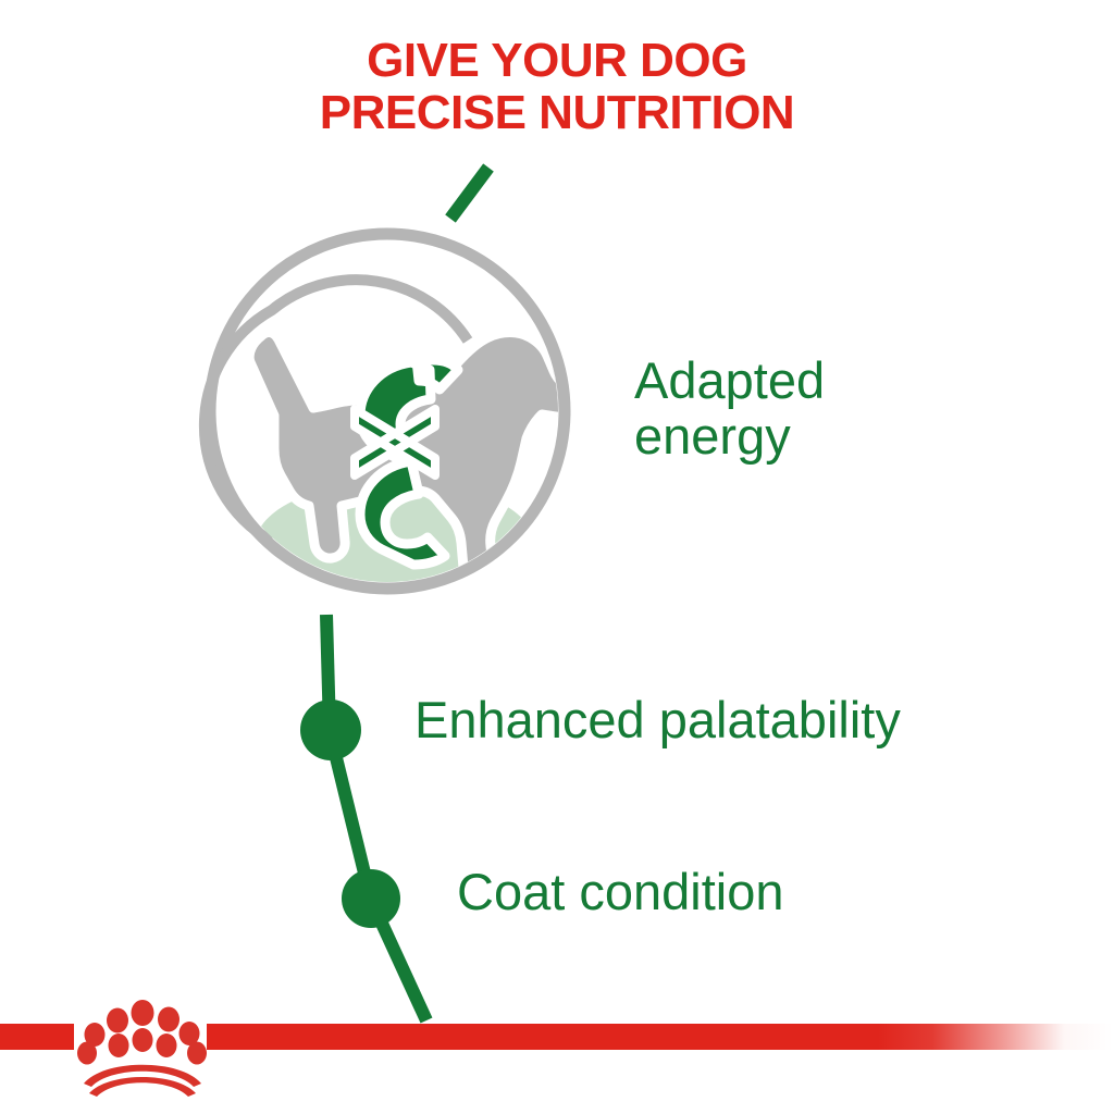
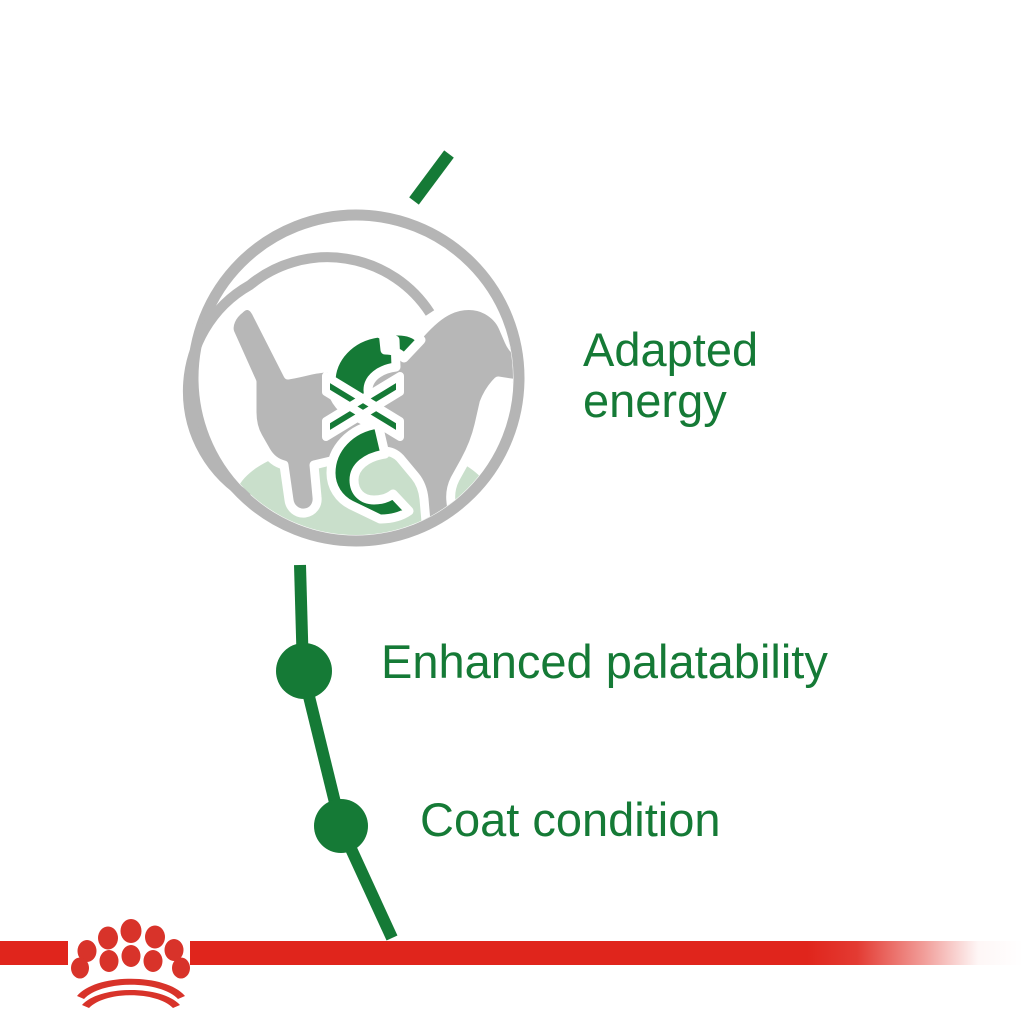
- GIVE YOUR DOG
- PRECISE NUTRITION
  Adapted
  energy
  Enhanced palatability
  Coat condition
